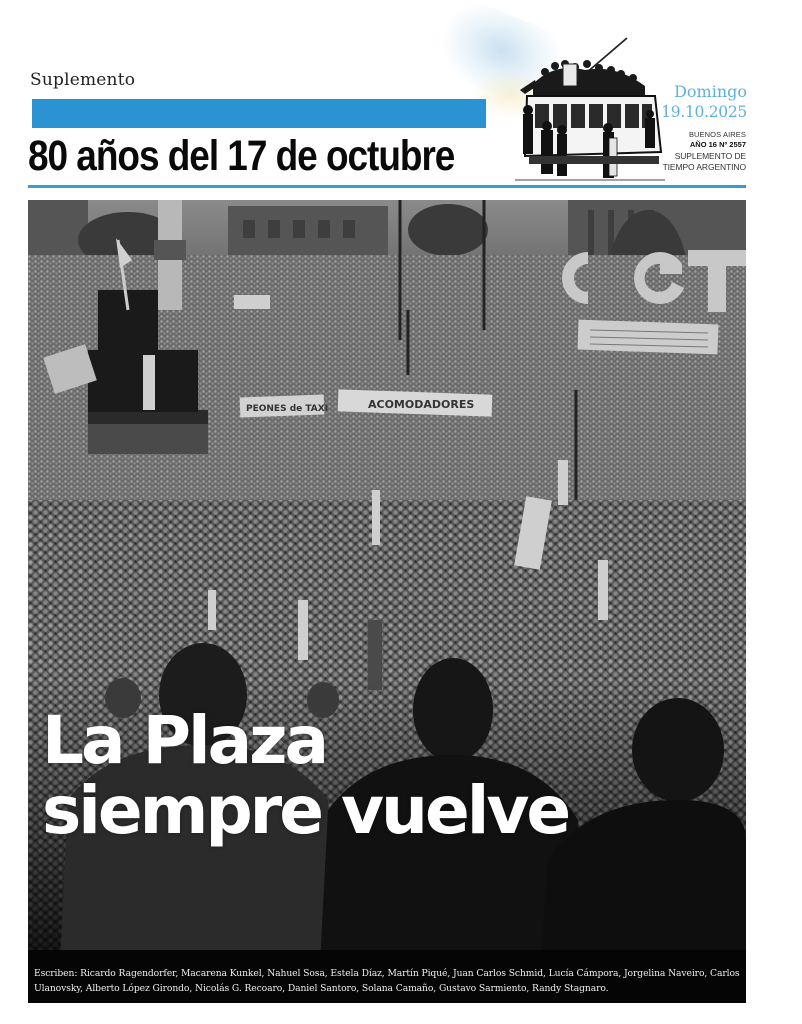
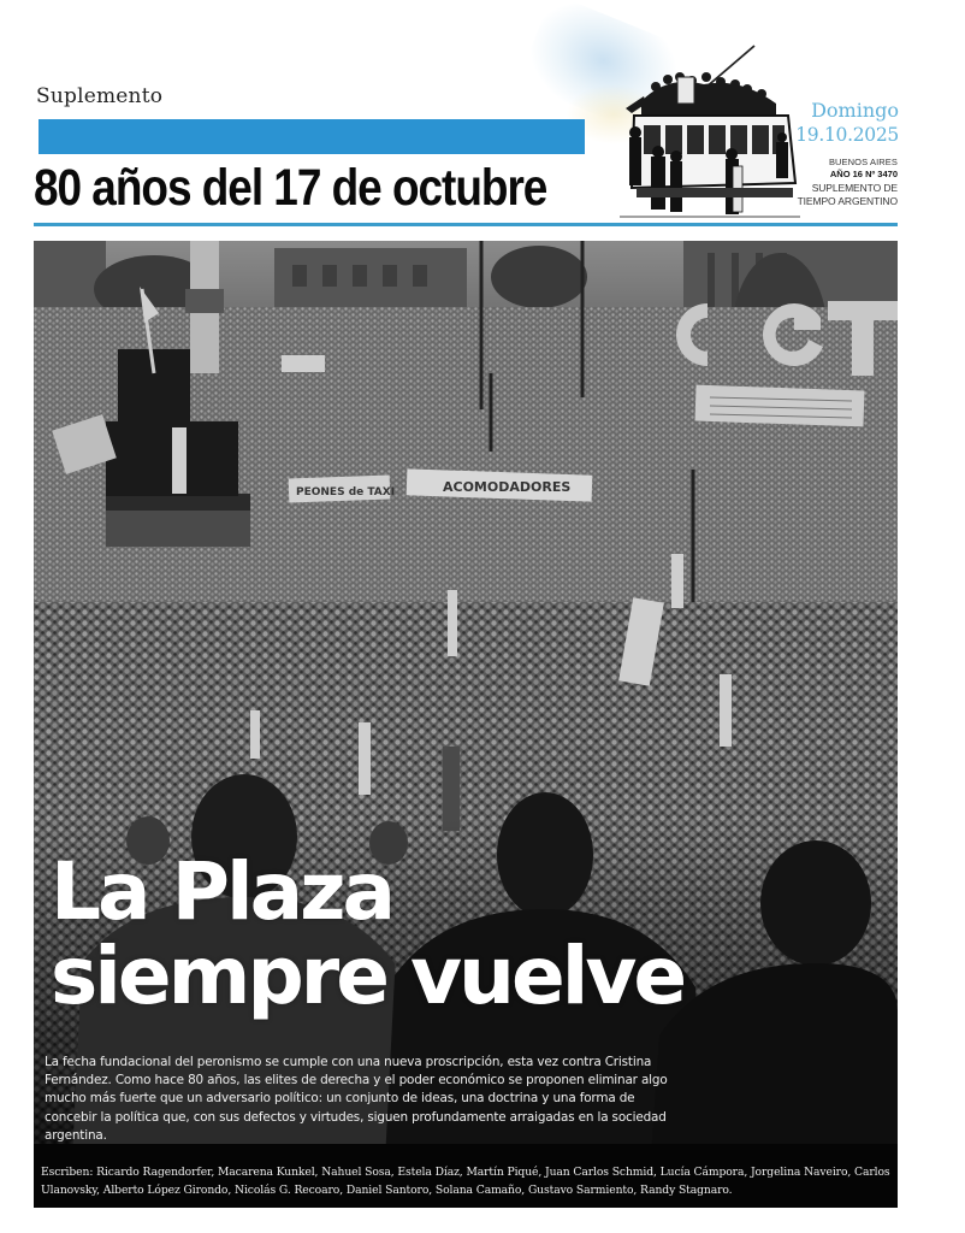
  Suplemento
  80 años del 17 de octubre
  Domingo
  19.10.2025
  BUENOS AIRES
- AÑO 16 Nº 2557
+ AÑO 16 Nº 3470
  SUPLEMENTO DE
  TIEMPO ARGENTINO
  PEONES de TAXI
  ACOMODADORES
  La Plaza
  siempre vuelve
+ La fecha fundacional del peronismo se cumple con una nueva proscripción, esta vez contra Cristina Fernández. Como hace 80 años, las elites de derecha y el poder económico se proponen eliminar algo mucho más fuerte que un adversario político: un conjunto de ideas, una doctrina y una forma de concebir la política que, con sus defectos y virtudes, siguen profundamente arraigadas en la sociedad argentina.
  Escriben: Ricardo Ragendorfer, Macarena Kunkel, Nahuel Sosa, Estela Díaz, Martín Piqué, Juan Carlos Schmid, Lucía Cámpora, Jorgelina Naveiro, Carlos Ulanovsky, Alberto López Girondo, Nicolás G. Recoaro, Daniel Santoro, Solana Camaño, Gustavo Sarmiento, Randy Stagnaro.
